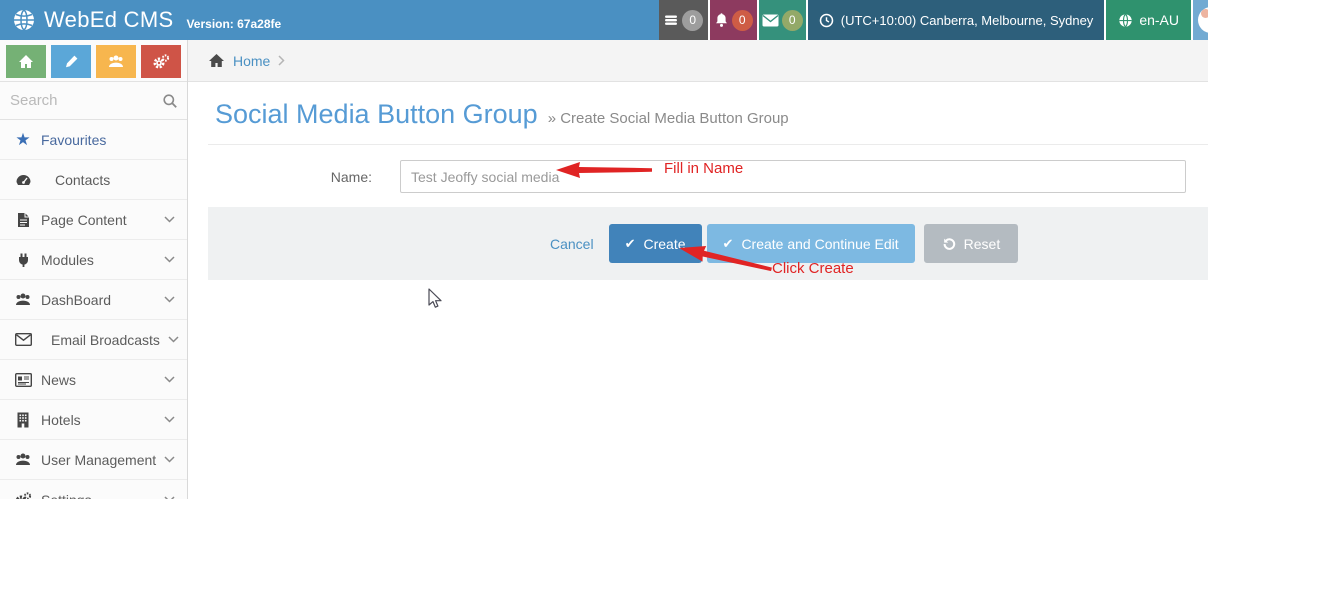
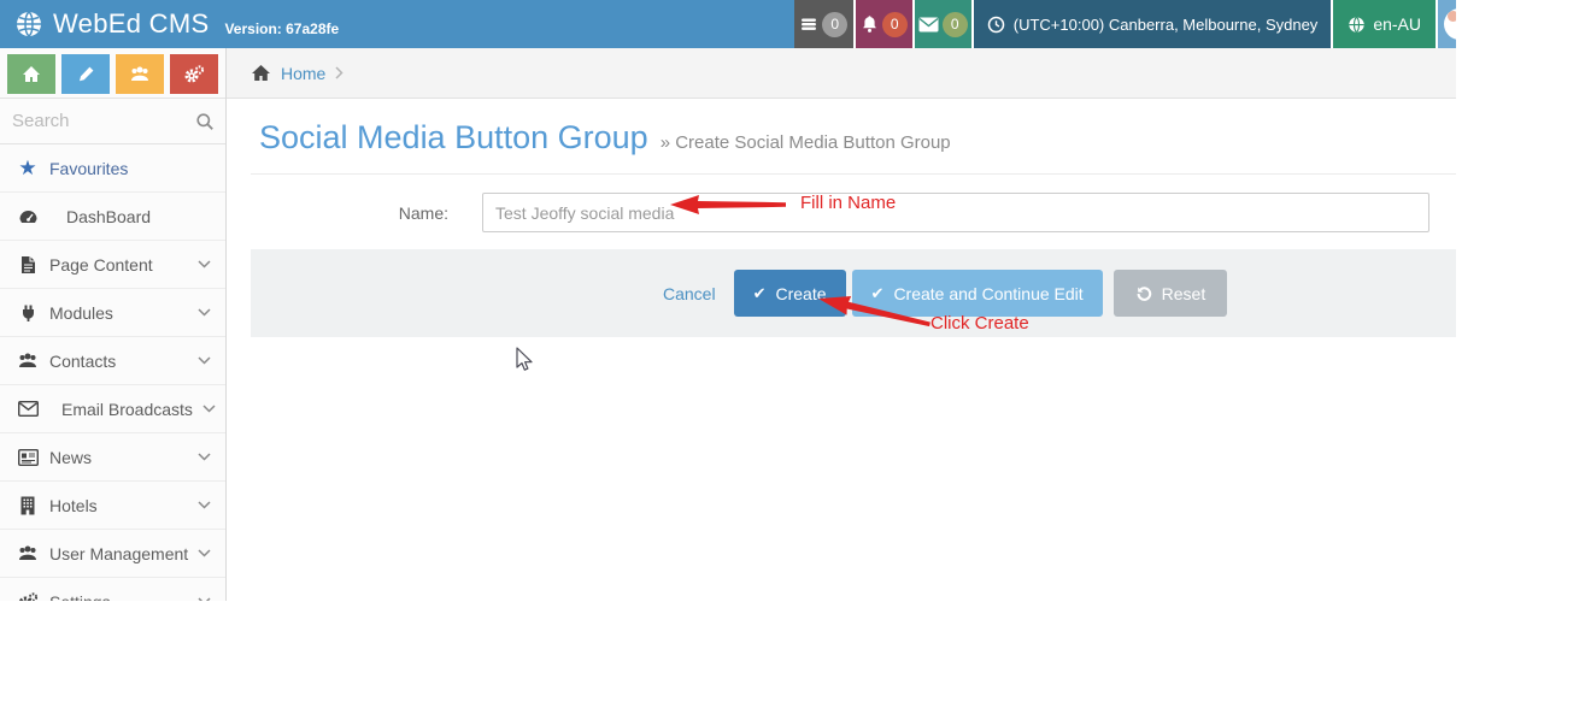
  WebEd CMS
  Version: 67a28fe
  0
  0
  0
  (UTC+10:00) Canberra, Melbourne, Sydney
  en-AU
  Search
  ★
  Favourites
- Contacts
+ DashBoard
  Page Content
  Modules
- DashBoard
+ Contacts
  Email Broadcasts
  News
  Hotels
  User Management
  Home
  Social Media Button Group
  » Create Social Media Button Group
  Name:
  Test Jeoffy social media
  Cancel
  ✔
  Create
  ✔
  Create and Continue Edit
  Reset
  Fill in Name
  Click Create
